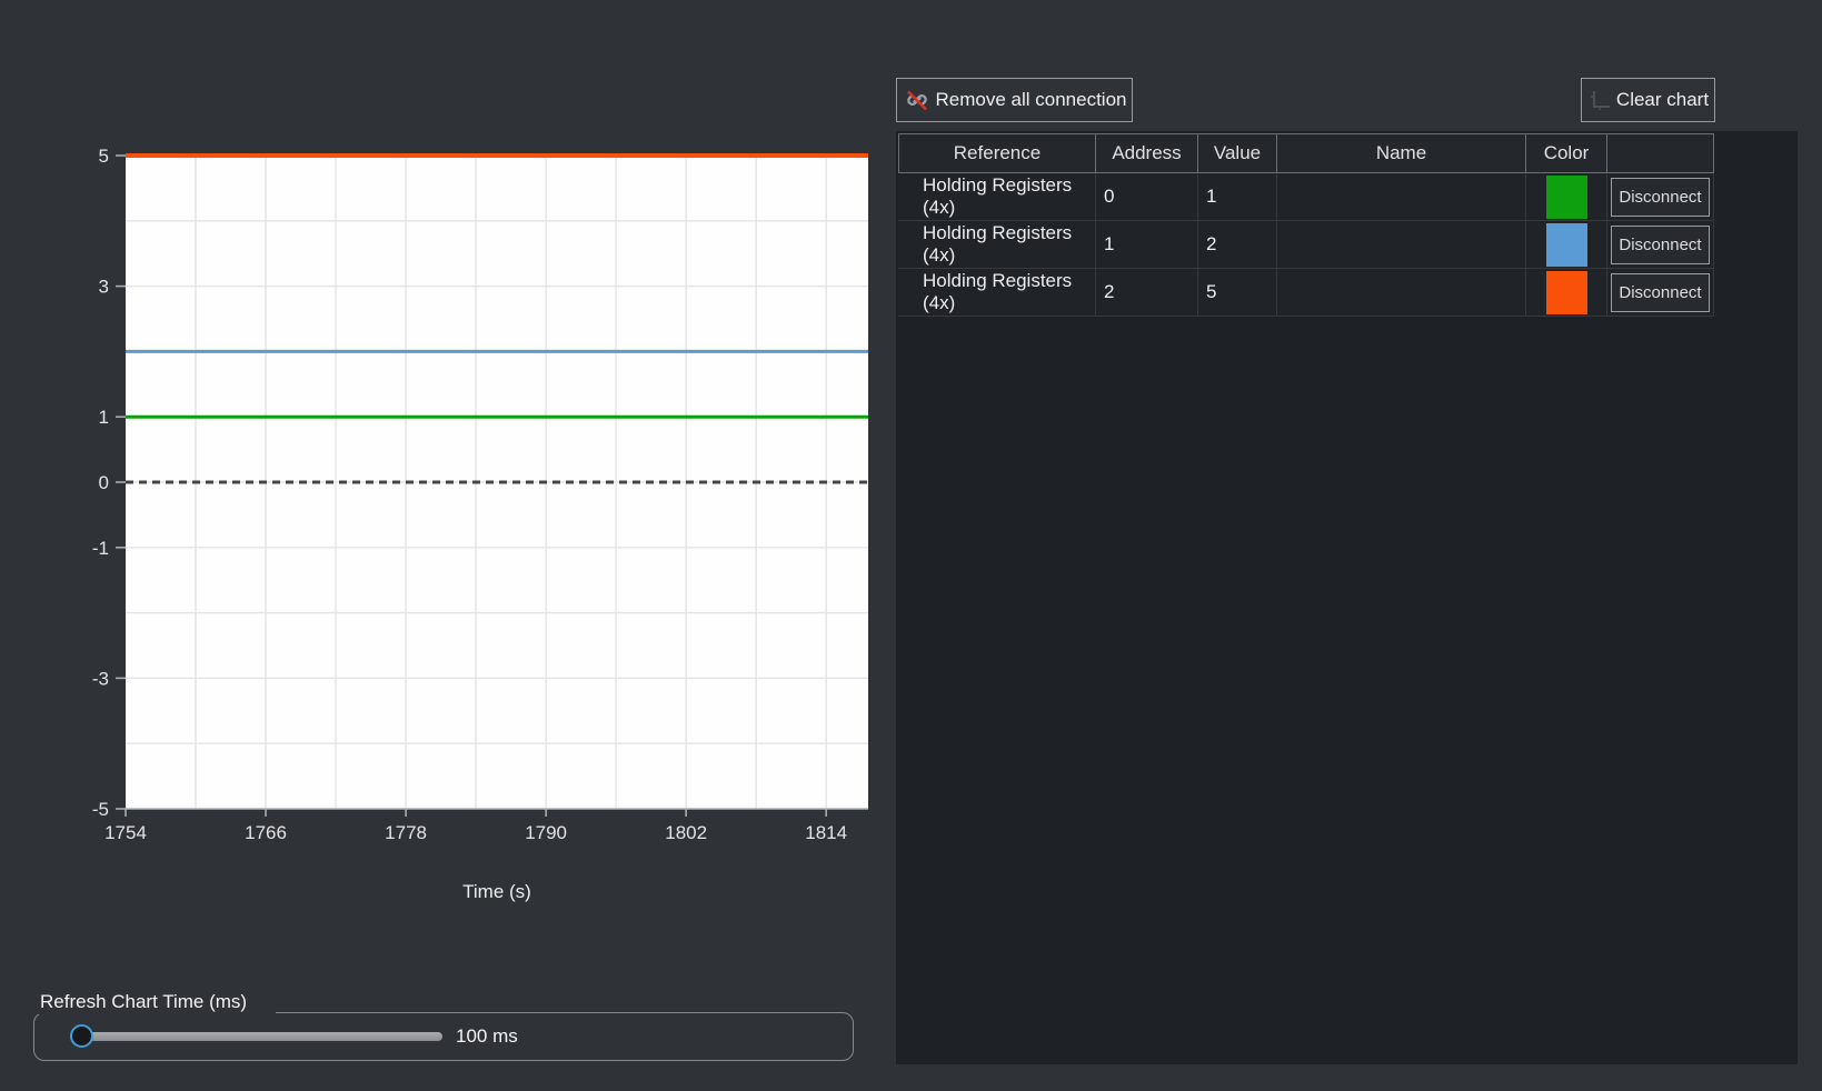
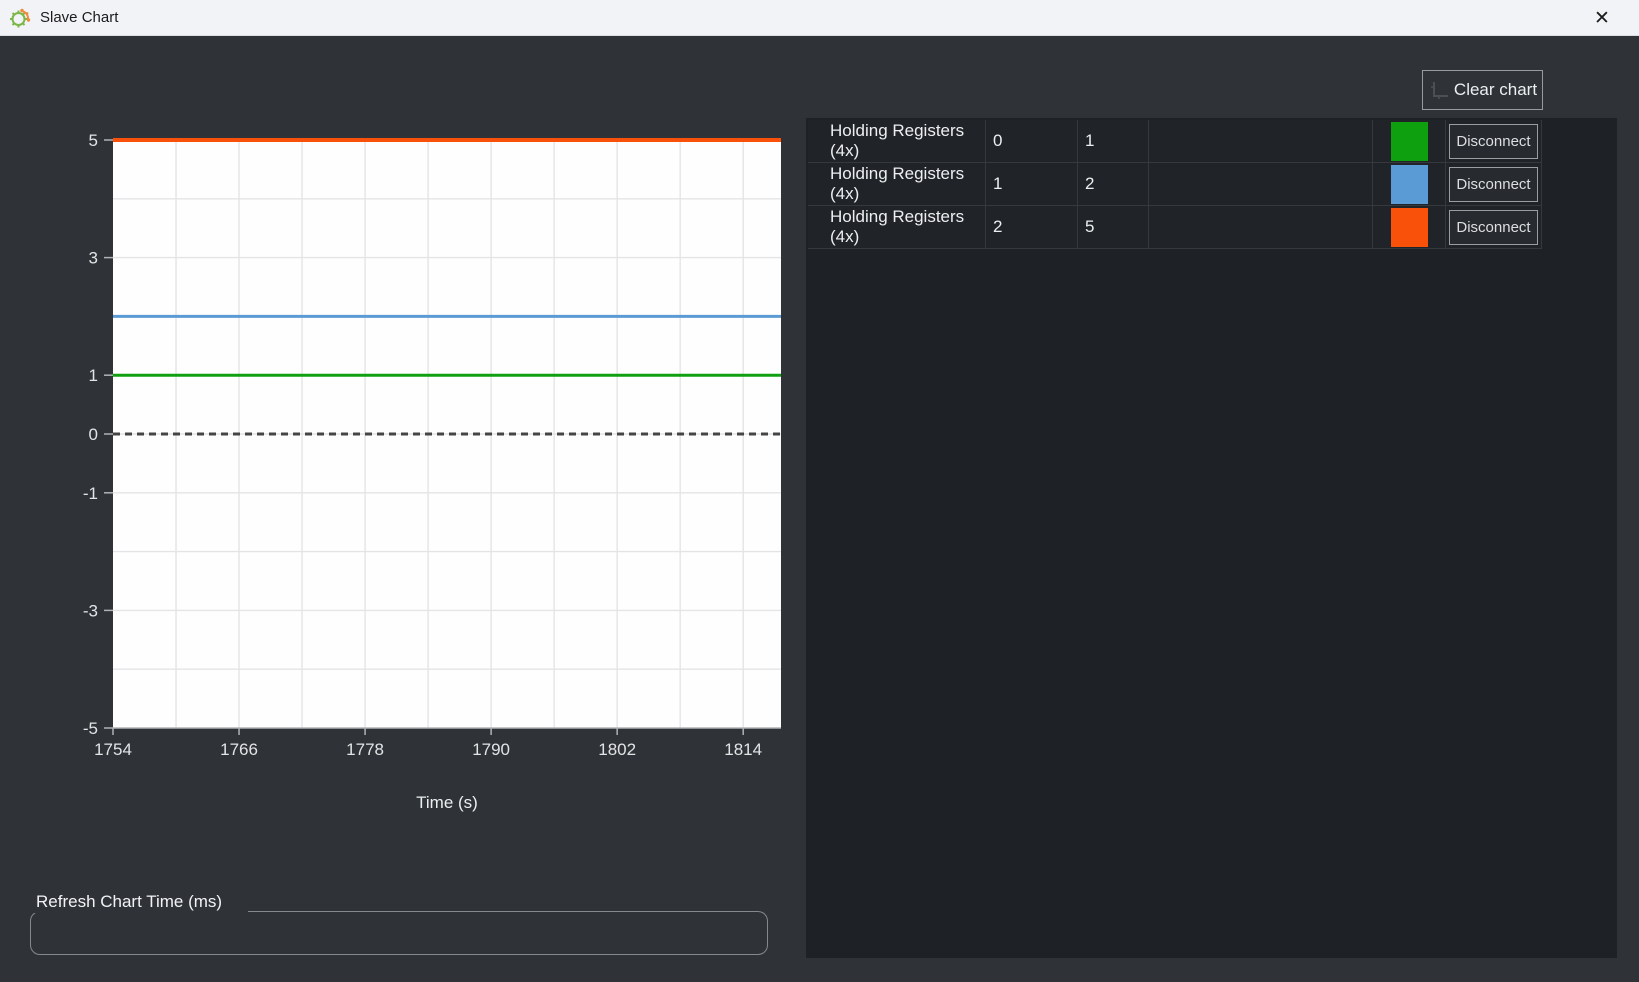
+ Slave Chart
+ ✕
  1754
  1766
  1778
  1790
  1802
  1814
  5
  3
  1
  0
  -1
  -3
  -5
  Time (s)
  Refresh Chart Time (ms)
- 100 ms
- Remove all connection
  Clear chart
- Reference
- Address
- Value
- Name
- Color
  Holding Registers (4x)
  0
  1
  Disconnect
  Holding Registers (4x)
  1
  2
  Disconnect
  Holding Registers (4x)
  2
  5
  Disconnect
